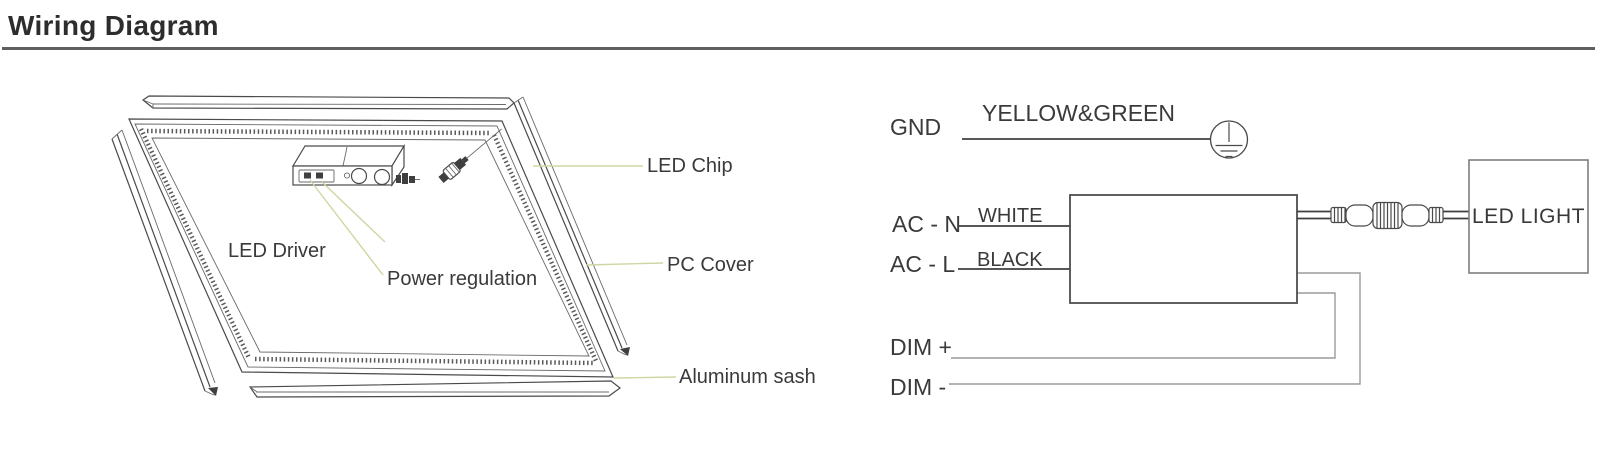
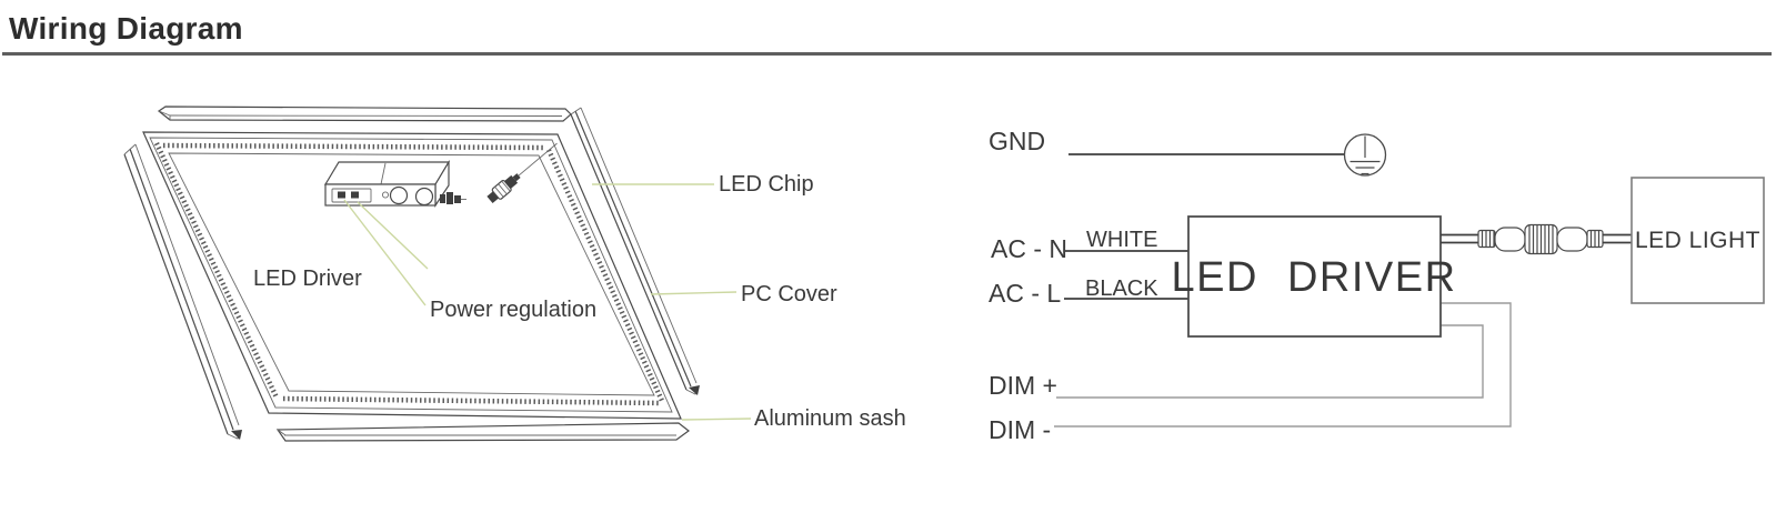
  Wiring Diagram
  LED Driver
  Power regulation
  LED Chip
  PC Cover
  Aluminum sash
  GND
- YELLOW&GREEN
  AC - N
  WHITE
  AC - L
  BLACK
  DIM +
  DIM -
+ LED DRIVER
  LED LIGHT
